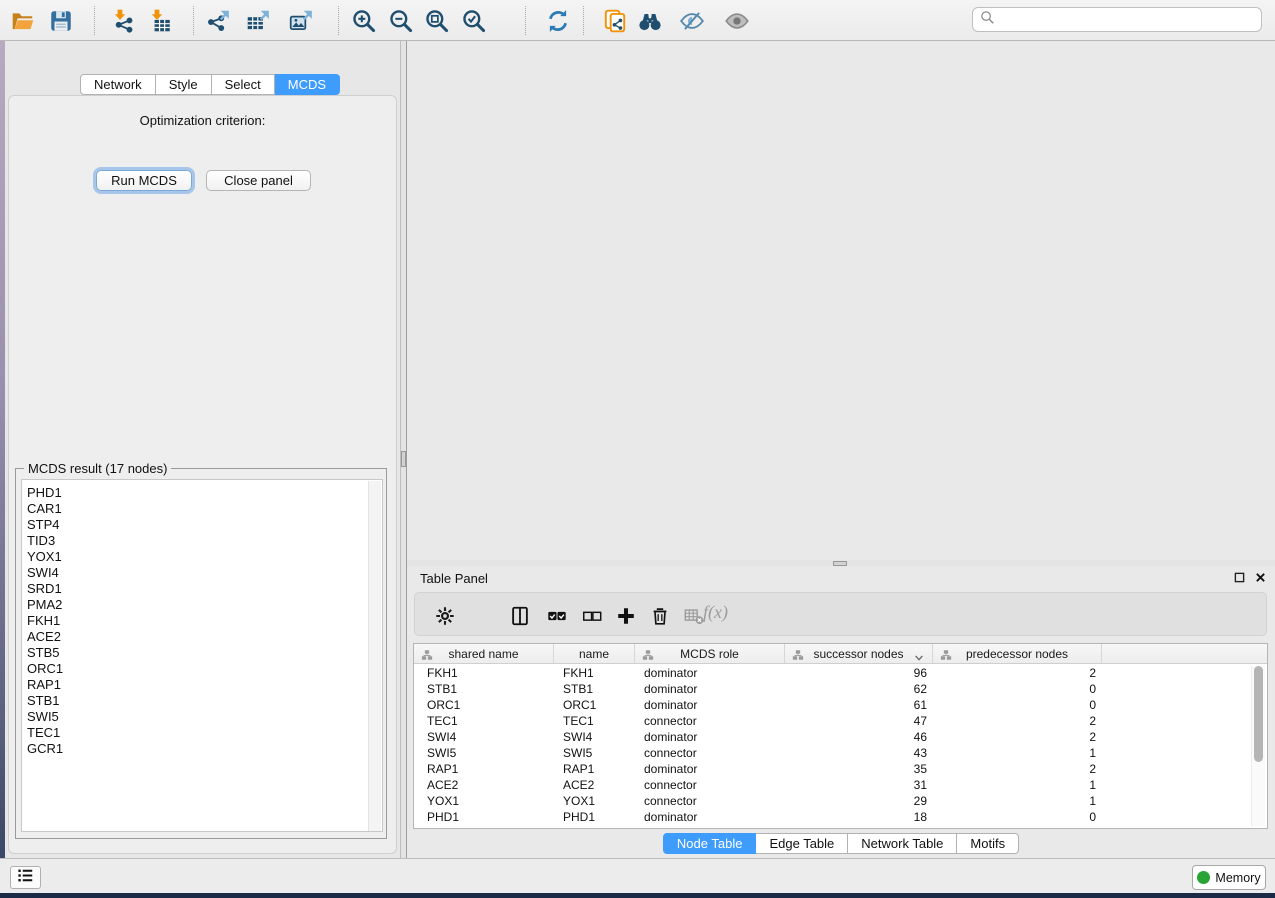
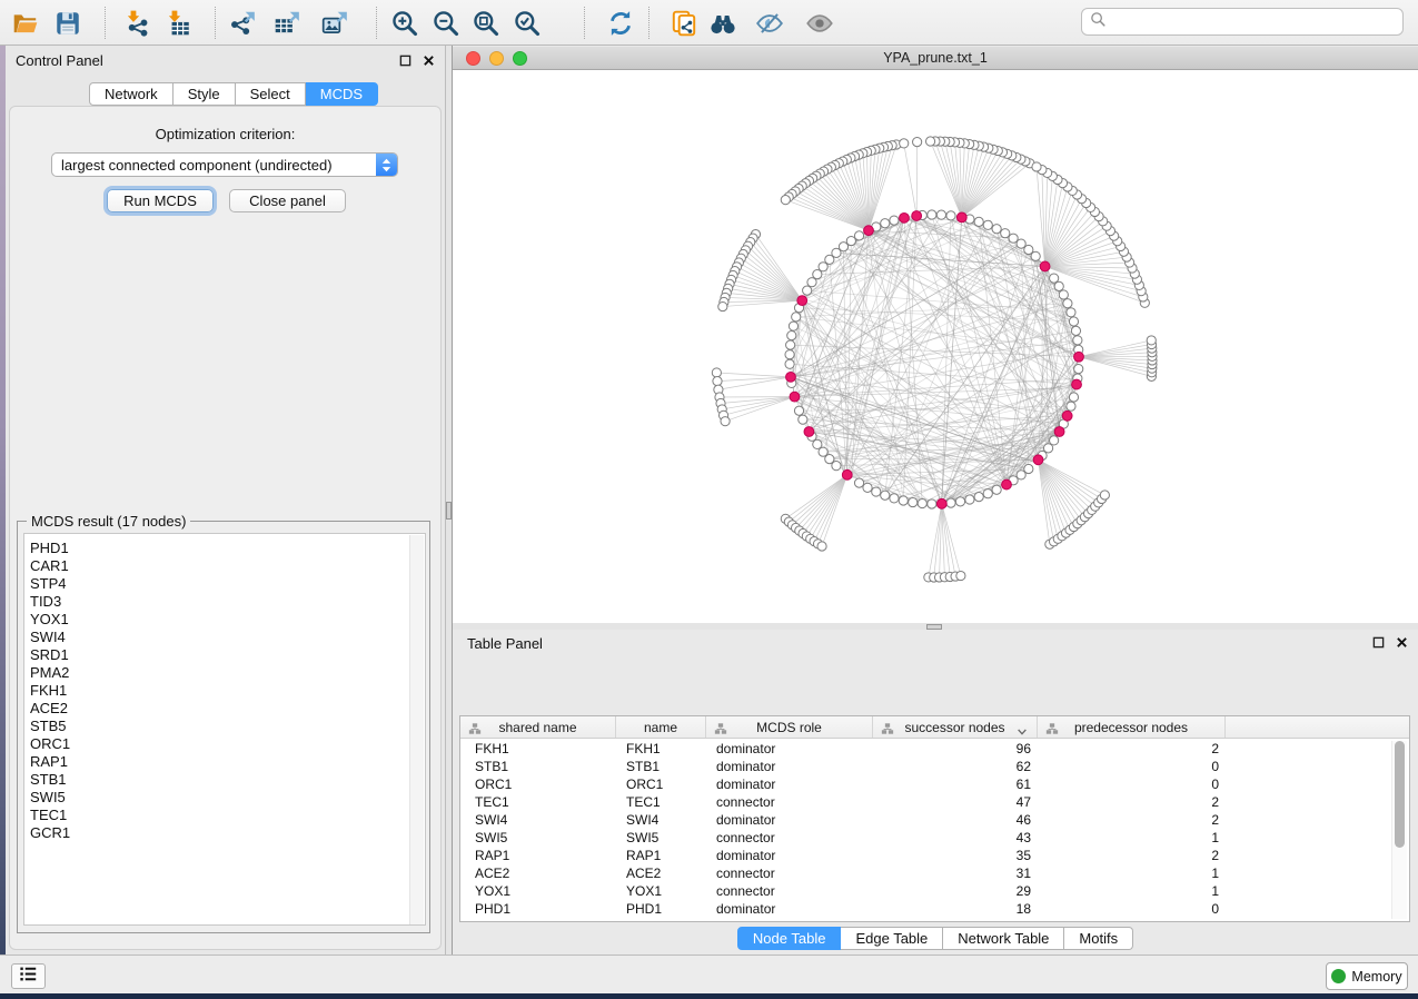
+ Control Panel
  Network
  Style
  Select
  MCDS
  Optimization criterion:
+ largest connected component (undirected)
  Run MCDS
  Close panel
  MCDS result (17 nodes)
  PHD1
  CAR1
  STP4
  TID3
  YOX1
  SWI4
  SRD1
  PMA2
  FKH1
  ACE2
  STB5
  ORC1
  RAP1
  STB1
  SWI5
  TEC1
  GCR1
+ YPA_prune.txt_1
  Table Panel
- f(x)
  shared name
  name
  MCDS role
  successor nodes
  predecessor nodes
  FKH1
  FKH1
  dominator
  96
  2
  STB1
  STB1
  dominator
  62
  0
  ORC1
  ORC1
  dominator
  61
  0
  TEC1
  TEC1
  connector
  47
  2
  SWI4
  SWI4
  dominator
  46
  2
  SWI5
  SWI5
  connector
  43
  1
  RAP1
  RAP1
  dominator
  35
  2
  ACE2
  ACE2
  connector
  31
  1
  YOX1
  YOX1
  connector
  29
  1
  PHD1
  PHD1
  dominator
  18
  0
  Node Table
  Edge Table
  Network Table
  Motifs
  Memory
